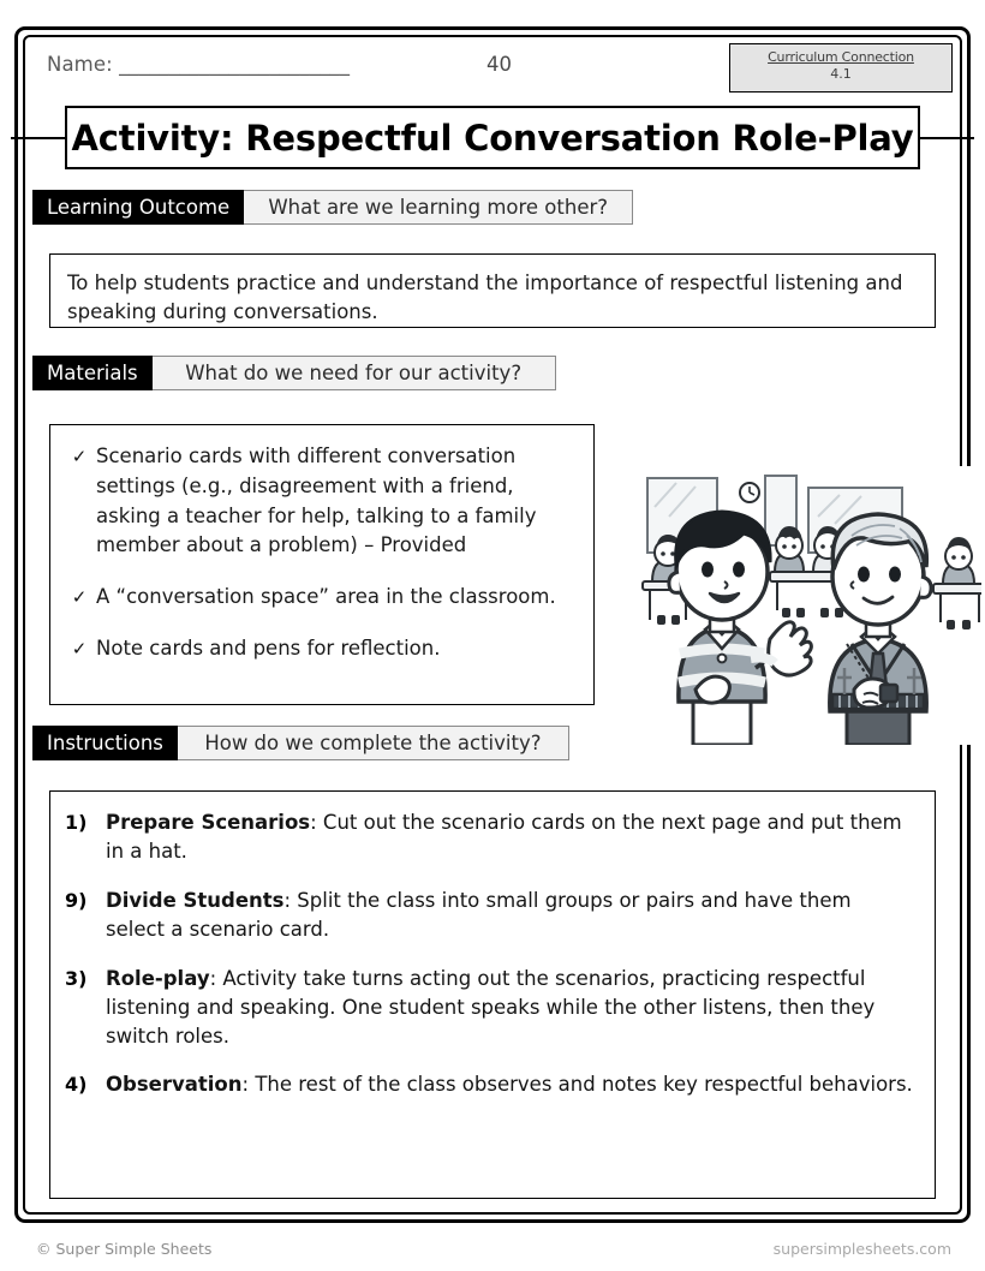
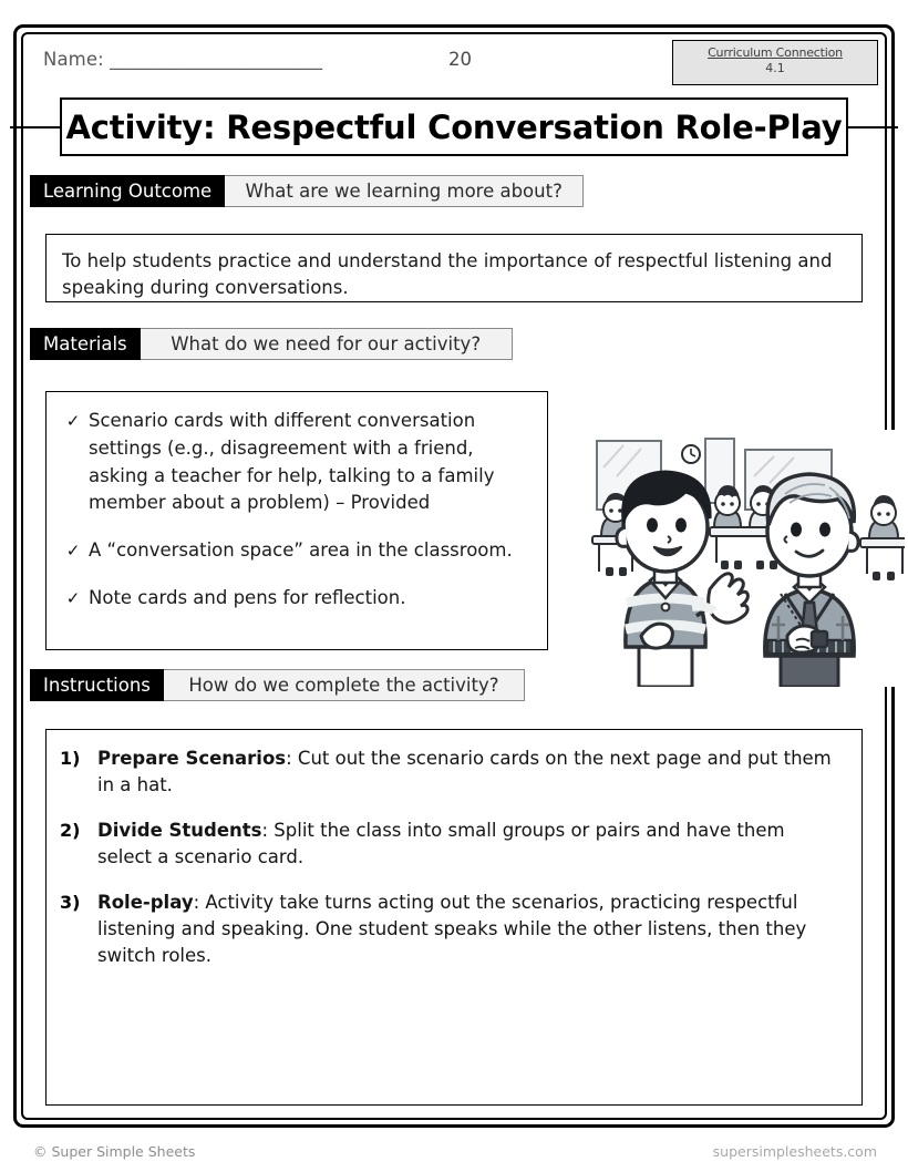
  Name: _______________________
- 40
+ 20
  Curriculum Connection
  4.1
  Activity: Respectful Conversation Role-Play
  Learning Outcome
- What are we learning more other?
+ What are we learning more about?
  To help students practice and understand the importance of respectful listening and speaking during conversations.
  Materials
  What do we need for our activity?
  ✓
  Scenario cards with different conversation settings (e.g., disagreement with a friend, asking a teacher for help, talking to a family member about a problem) – Provided
  ✓
  A “conversation space” area in the classroom.
  ✓
  Note cards and pens for reflection.
  Instructions
  How do we complete the activity?
  1)
  Prepare Scenarios: Cut out the scenario cards on the next page and put them in a hat.
- 9)
+ 2)
  Divide Students: Split the class into small groups or pairs and have them select a scenario card.
  3)
  Role-play: Activity take turns acting out the scenarios, practicing respectful listening and speaking. One student speaks while the other listens, then they switch roles.
- 4)
- Observation: The rest of the class observes and notes key respectful behaviors.
  © Super Simple Sheets
  supersimplesheets.com
